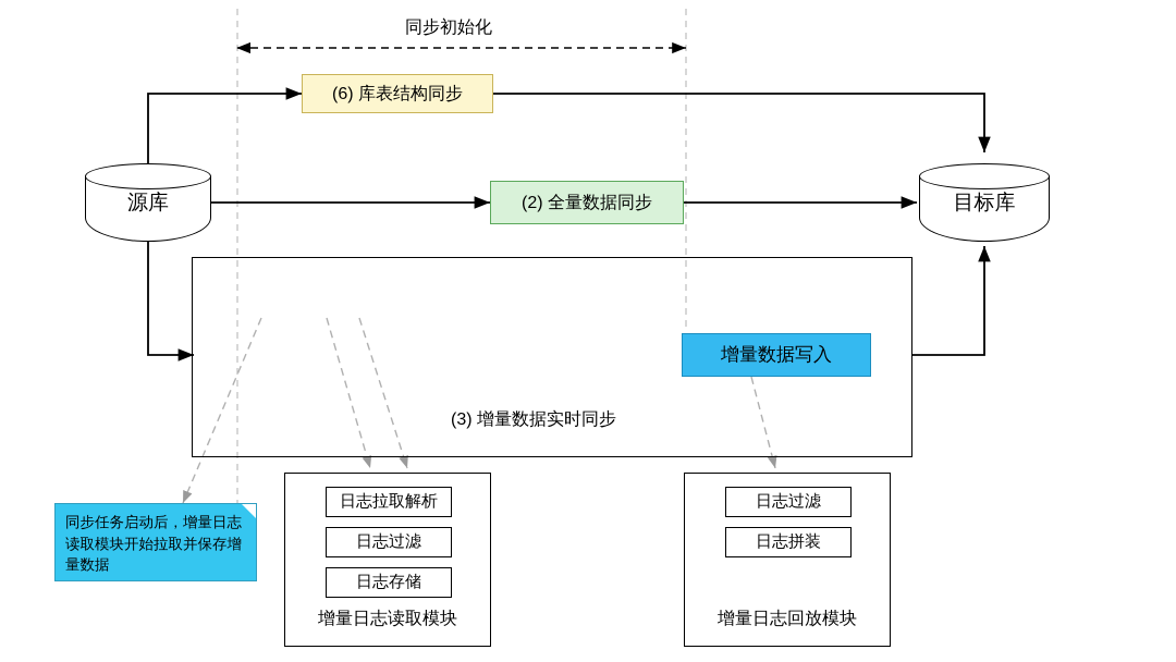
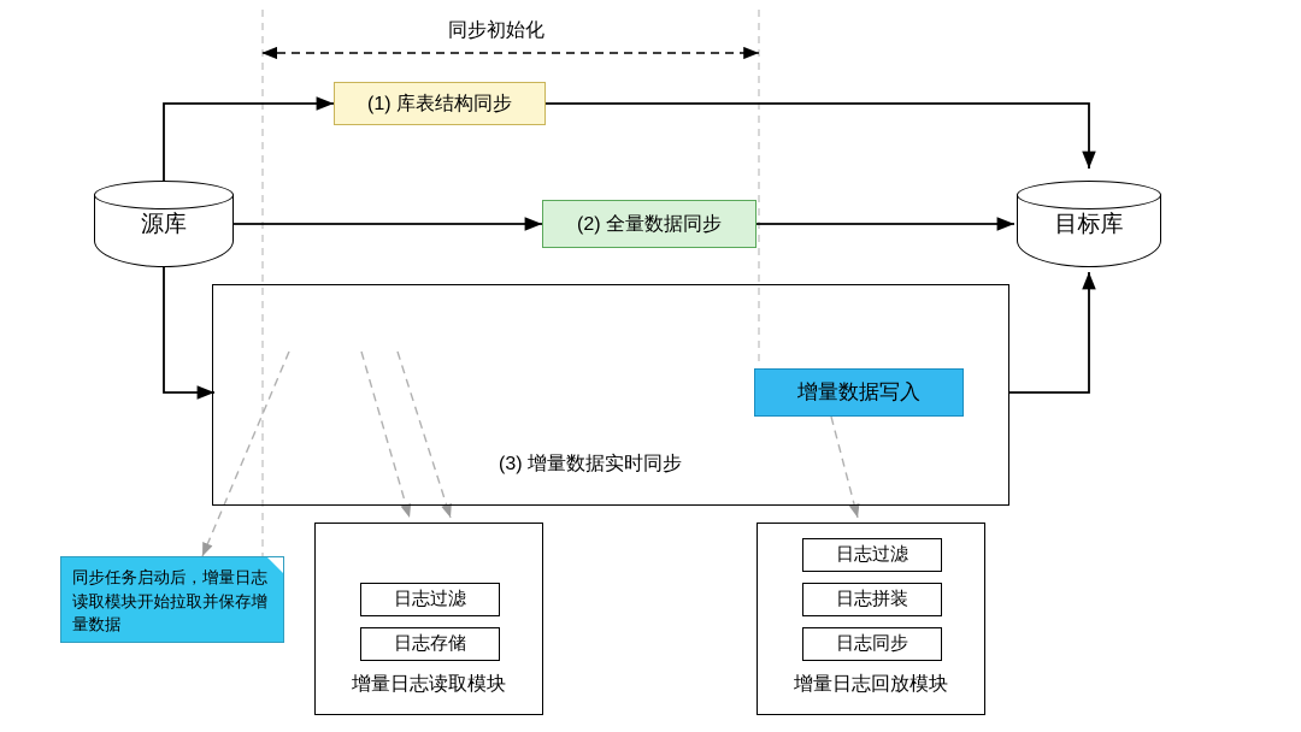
  同步初始化
  源库
  目标库
- (6) 库表结构同步
+ (1) 库表结构同步
  (2) 全量数据同步
  增量数据写入
  (3) 增量数据实时同步
  同步任务启动后，增量日志读取模块开始拉取并保存增量数据
- 日志拉取解析
  日志过滤
  日志存储
  增量日志读取模块
  日志过滤
  日志拼装
+ 日志同步
  增量日志回放模块
